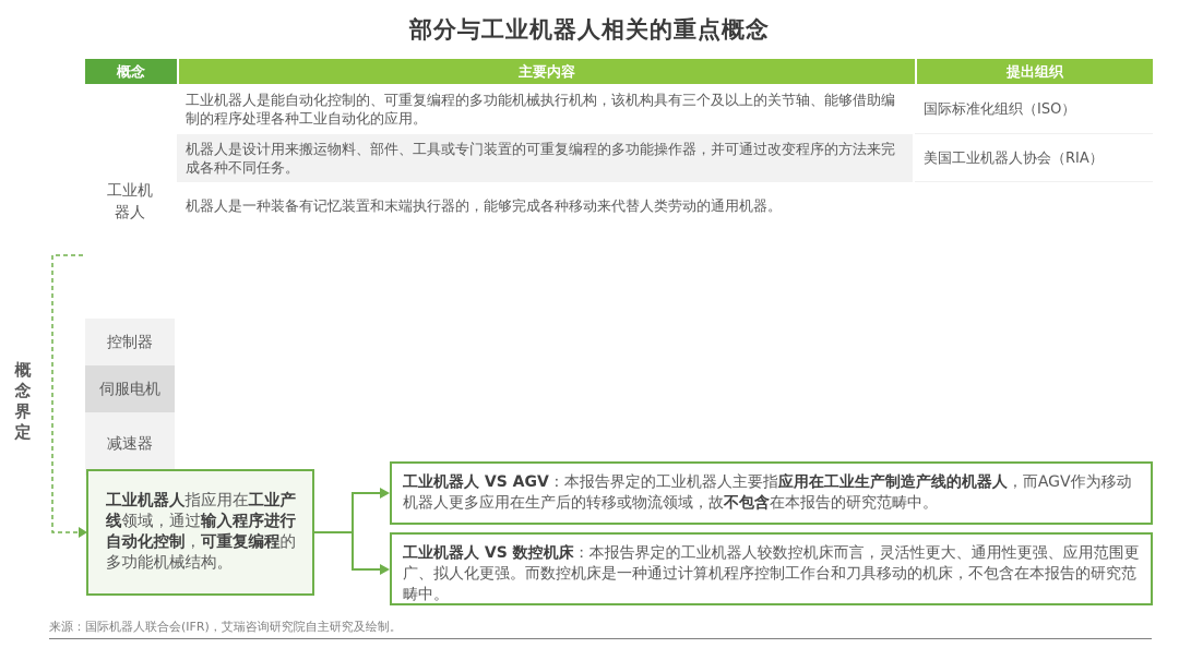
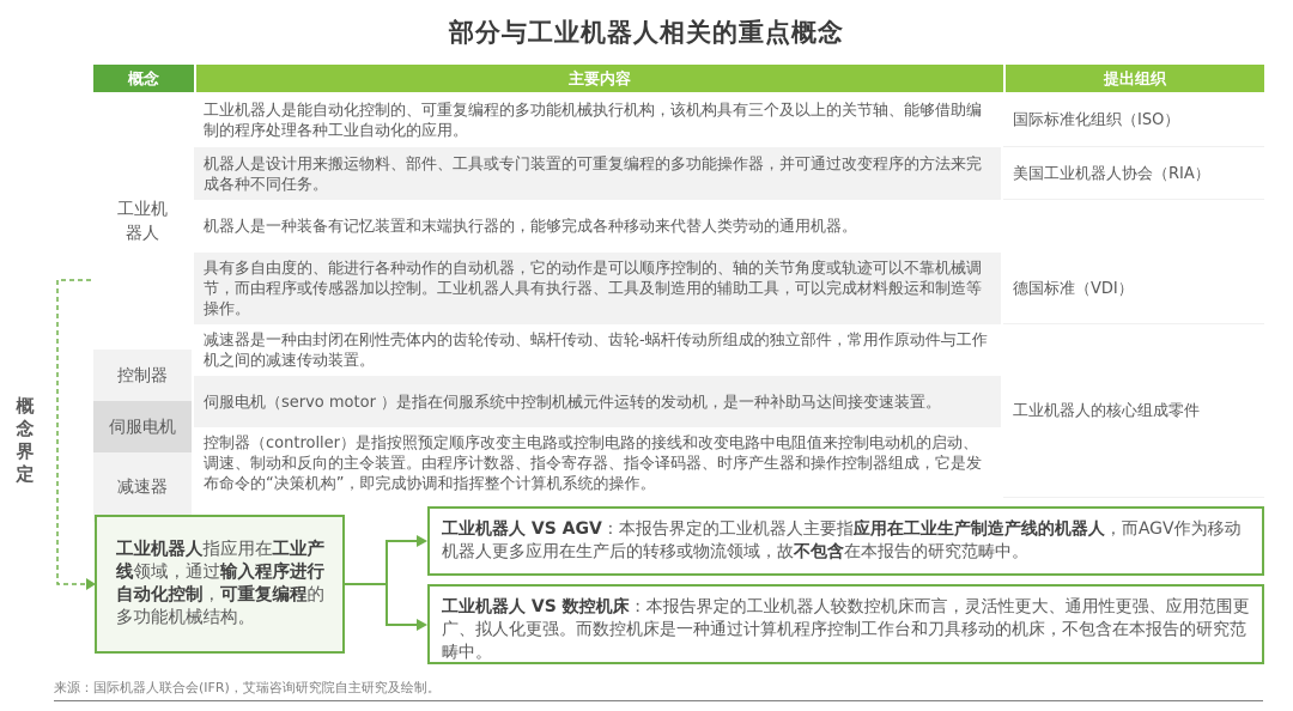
  部分与工业机器人相关的重点概念
  概念
  主要内容
  提出组织
  工业机器人
  控制器
  伺服电机
  减速器
  工业机器人是能自动化控制的、可重复编程的多功能机械执行机构，该机构具有三个及以上的关节轴、能够借助编制的程序处理各种工业自动化的应用。
  国际标准化组织（ISO）
  机器人是设计用来搬运物料、部件、工具或专门装置的可重复编程的多功能操作器，并可通过改变程序的方法来完成各种不同任务。
  美国工业机器人协会（RIA）
  机器人是一种装备有记忆装置和末端执行器的，能够完成各种移动来代替人类劳动的通用机器。
+ 具有多自由度的、能进行各种动作的自动机器，它的动作是可以顺序控制的、轴的关节角度或轨迹可以不靠机械调节，而由程序或传感器加以控制。工业机器人具有执行器、工具及制造用的辅助工具，可以完成材料般运和制造等操作。
+ 德国标准（VDI）
+ 减速器是一种由封闭在刚性壳体内的齿轮传动、蜗杆传动、齿轮-蜗杆传动所组成的独立部件，常用作原动件与工作机之间的减速传动装置。
+ 伺服电机（servo motor ）是指在伺服系统中控制机械元件运转的发动机，是一种补助马达间接变速装置。
+ 控制器（controller）是指按照预定顺序改变主电路或控制电路的接线和改变电路中电阻值来控制电动机的启动、调速、制动和反向的主令装置。由程序计数器、指令寄存器、指令译码器、时序产生器和操作控制器组成，它是发布命令的“决策机构”，即完成协调和指挥整个计算机系统的操作。
+ 工业机器人的核心组成零件
  概念界定
  工业机器人指应用在工业产线领域，通过输入程序进行自动化控制，可重复编程的多功能机械结构。
  工业机器人 VS AGV：本报告界定的工业机器人主要指应用在工业生产制造产线的机器人，而AGV作为移动机器人更多应用在生产后的转移或物流领域，故不包含在本报告的研究范畴中。
  工业机器人 VS 数控机床：本报告界定的工业机器人较数控机床而言，灵活性更大、通用性更强、应用范围更广、拟人化更强。而数控机床是一种通过计算机程序控制工作台和刀具移动的机床，不包含在本报告的研究范畴中。
  来源：国际机器人联合会(IFR)，艾瑞咨询研究院自主研究及绘制。
